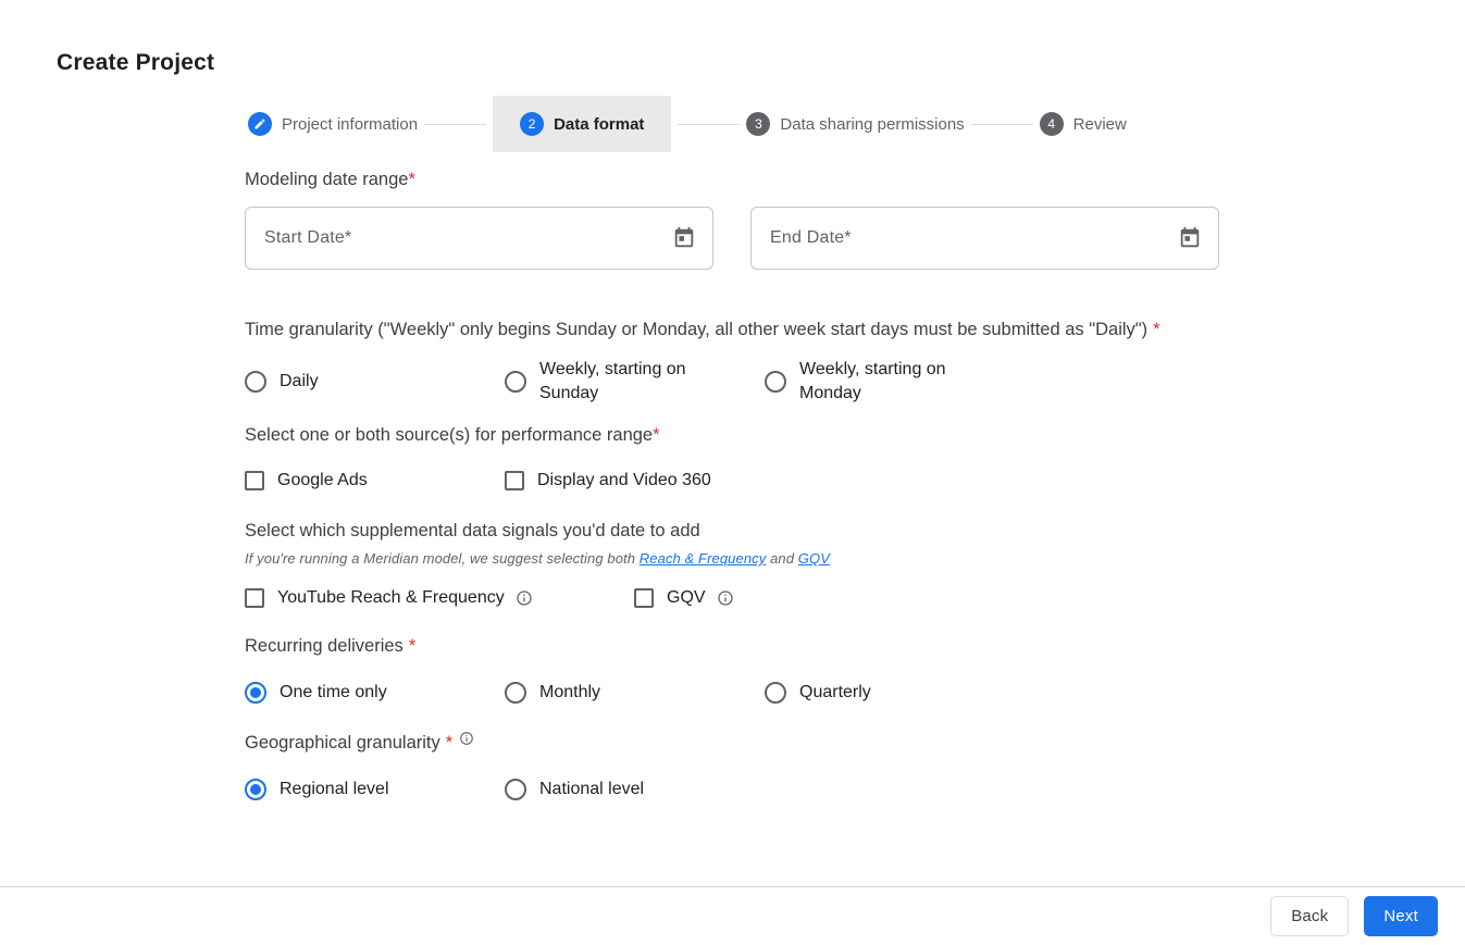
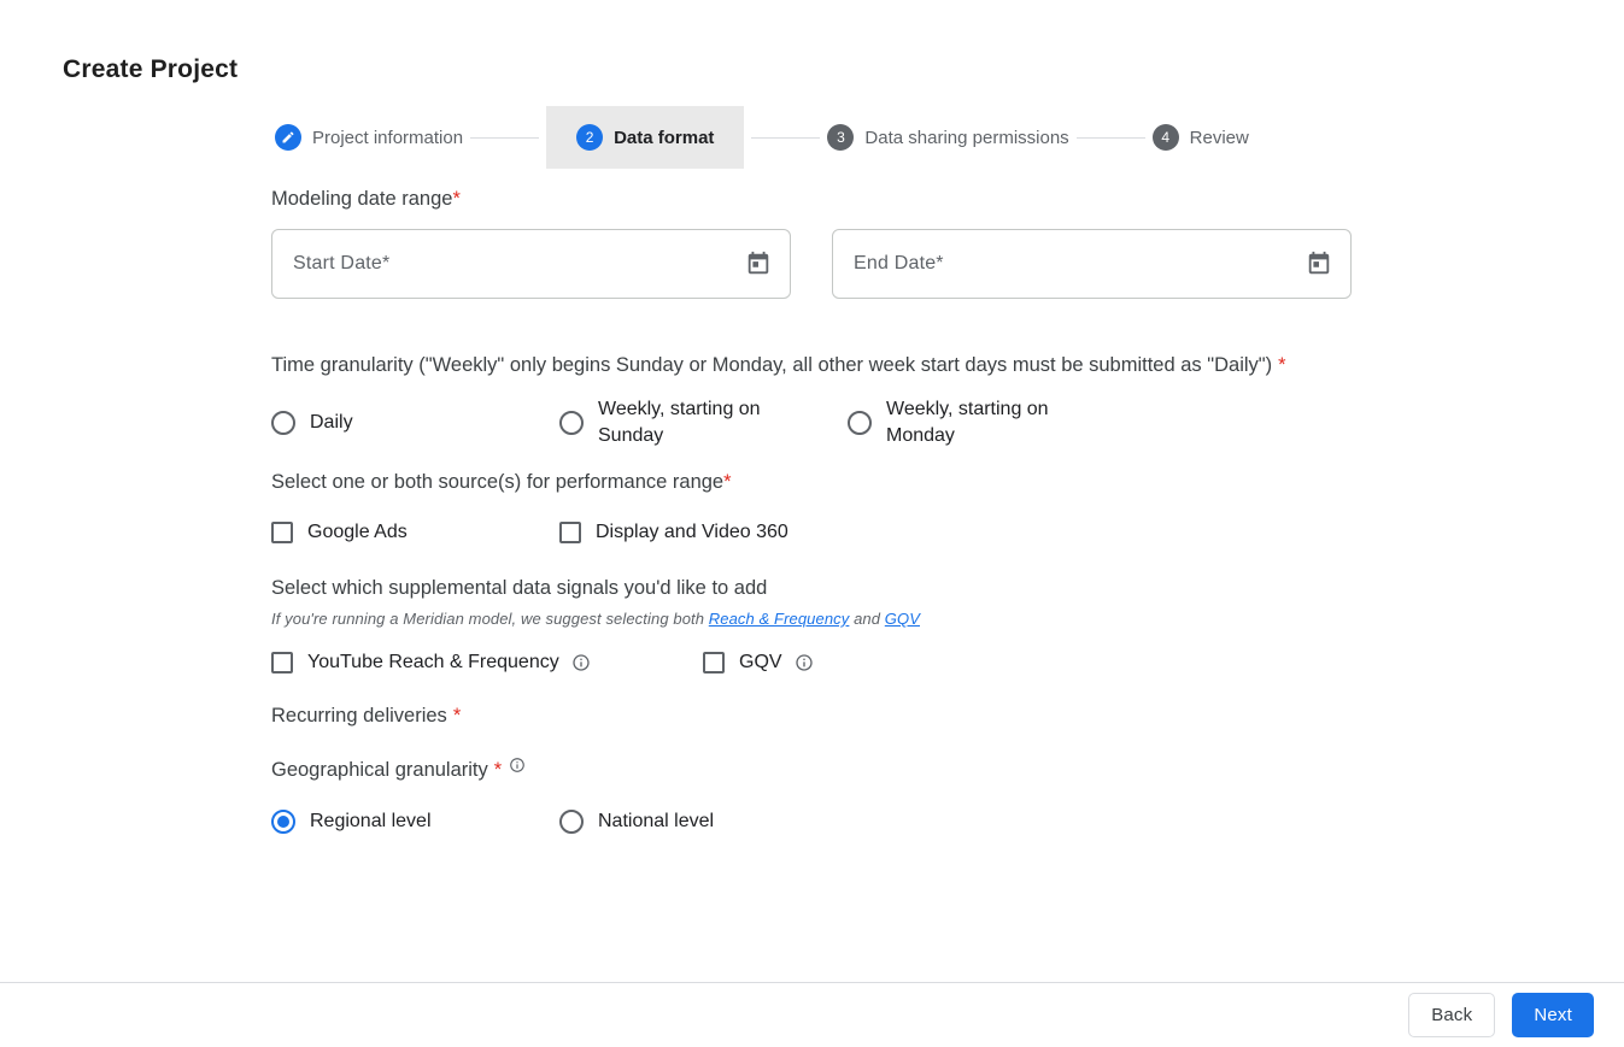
  Create Project
  Project information
  2
  Data format
  3
  Data sharing permissions
  4
  Review
  Modeling date range*
  Start Date*
  End Date*
  Time granularity ("Weekly" only begins Sunday or Monday, all other week start days must be submitted as "Daily") *
  Daily
  Weekly, starting on Sunday
  Weekly, starting on Monday
  Select one or both source(s) for performance range*
  Google Ads
  Display and Video 360
- Select which supplemental data signals you'd date to add
+ Select which supplemental data signals you'd like to add
  If you're running a Meridian model, we suggest selecting both Reach & Frequency and GQV
  YouTube Reach & Frequency
  GQV
  Recurring deliveries *
- One time only
- Monthly
- Quarterly
  Geographical granularity *
  Regional level
  National level
  Back
  Next
